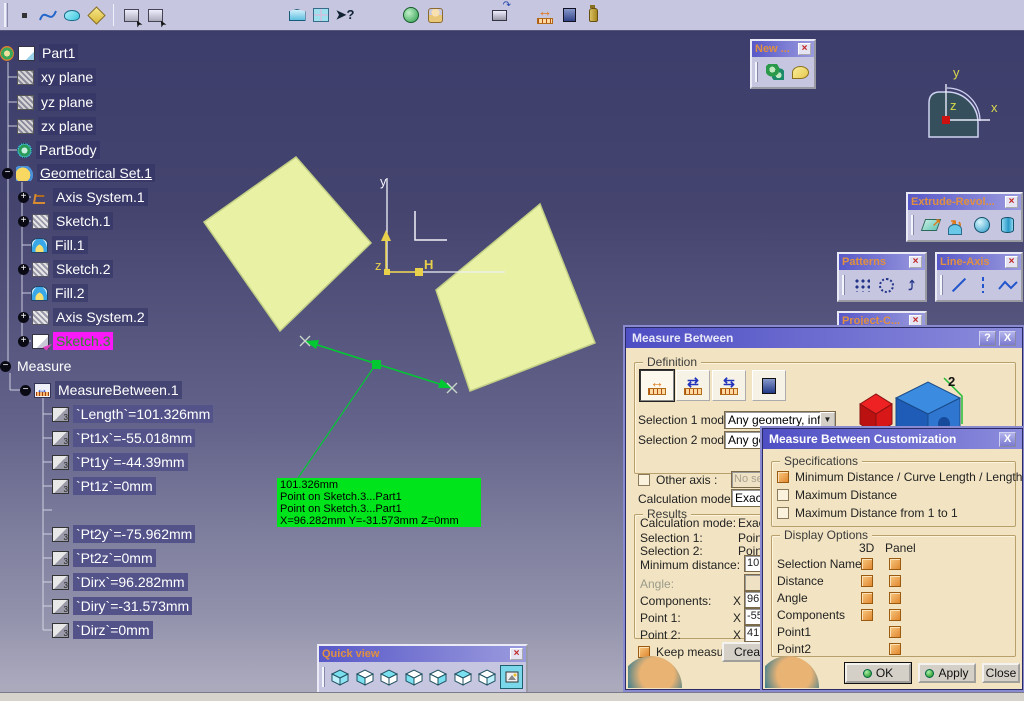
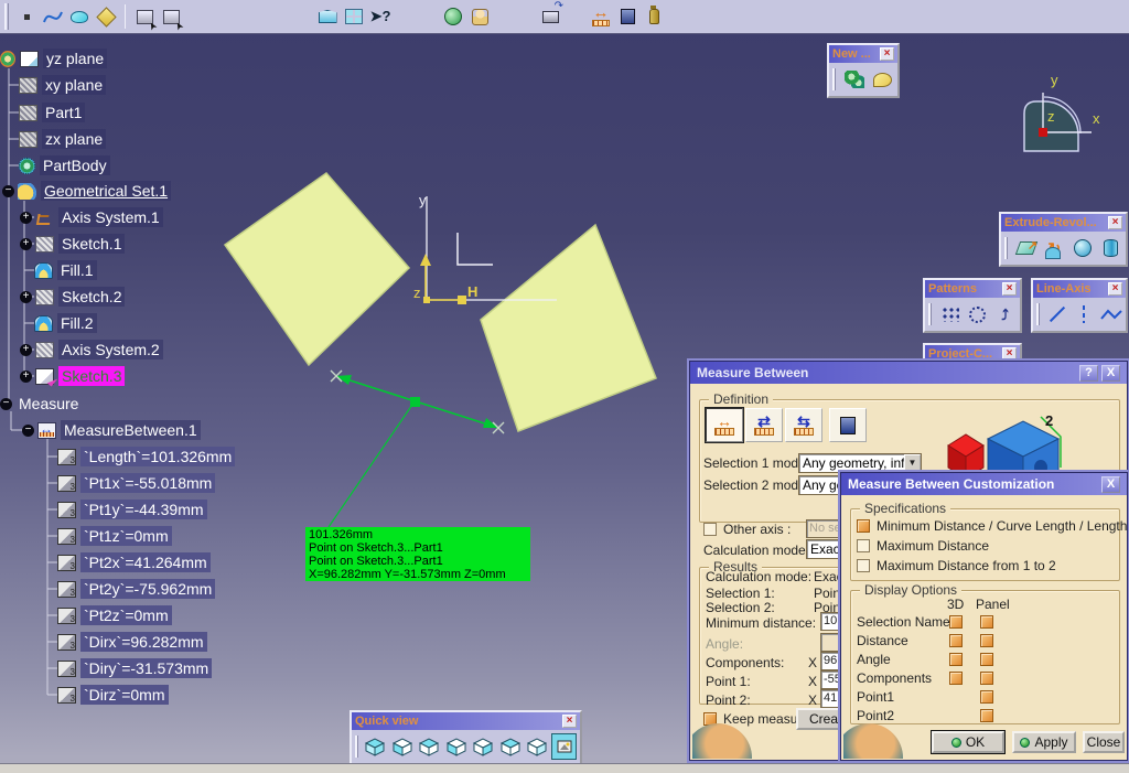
  y
  H
  z
  y
  x
  z
  101.326mm
  Point on Sketch.3...Part1
  Point on Sketch.3...Part1
  X=96.282mm Y=-31.573mm Z=0mm
  ➤?
  ↔
- Part1
+ yz plane
  xy plane
- yz plane
+ Part1
  zx plane
  PartBody
  −
  Geometrical Set.1
  +
  Axis System.1
  +
  Sketch.1
  Fill.1
  +
  Sketch.2
  Fill.2
  +
  Axis System.2
  +
  Sketch.3
  −
  Measure
  −
  MeasureBetween.1
  `Length`=101.326mm
  `Pt1x`=-55.018mm
  `Pt1y`=-44.39mm
  `Pt1z`=0mm
+ `Pt2x`=41.264mm
  `Pt2y`=-75.962mm
  `Pt2z`=0mm
  `Dirx`=96.282mm
  `Diry`=-31.573mm
  `Dirz`=0mm
  New ...
  ×
  Extrude-Revol...
  ×
  ↻
  Patterns
  ×
  ⤴
  Line-Axis
  ×
  Project-C...
  ×
  Quick view
  ×
  Measure Between
  ?
  X
  Definition
  ↔
  ⇄
  ⇆
  2
  Selection 1 mod
  Any geometry, inf
  ▼
  Selection 2 mod
  Any g
  Other axis :
  Calculation mode
  Results
  Calculation mode:
  Exa
  Selection 1:
  Poin
  Selection 2:
  Poin
  Minimum distance:
  Angle:
  Components:
  X
  Point 1:
  X
  Point 2:
  X
  Keep measu
  Measure Between Customization
  X
  Specifications
  Minimum Distance / Curve Length / Length
  Maximum Distance
- Maximum Distance from 1 to 1
+ Maximum Distance from 1 to 2
  Display Options
  3D
  Panel
  Selection Name
  Distance
  Angle
  Components
  Point1
  Point2
  OK
  Apply
  Close
